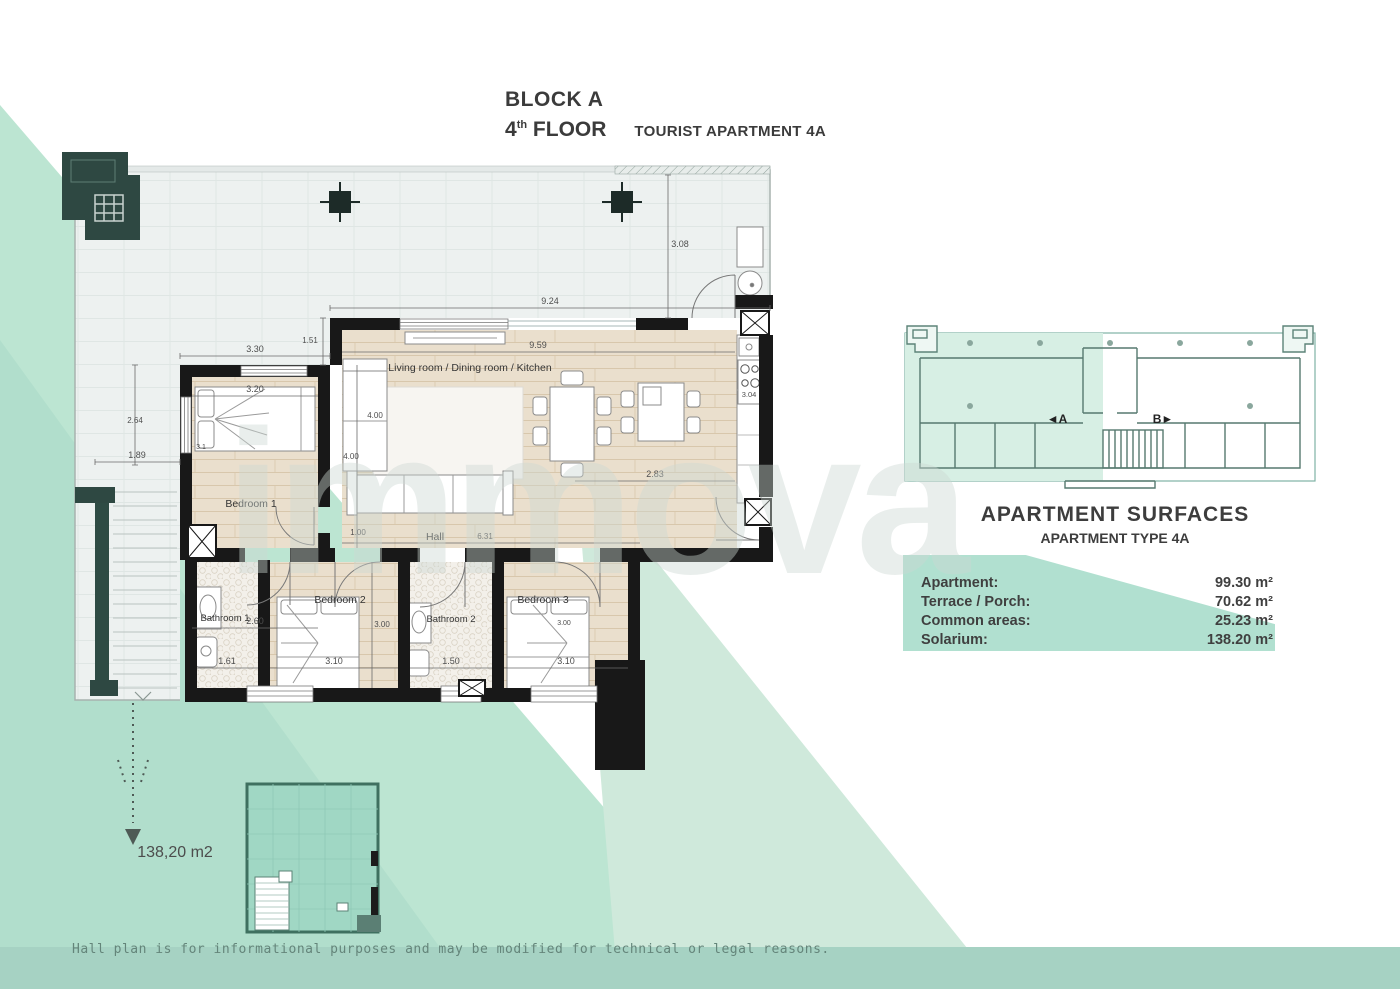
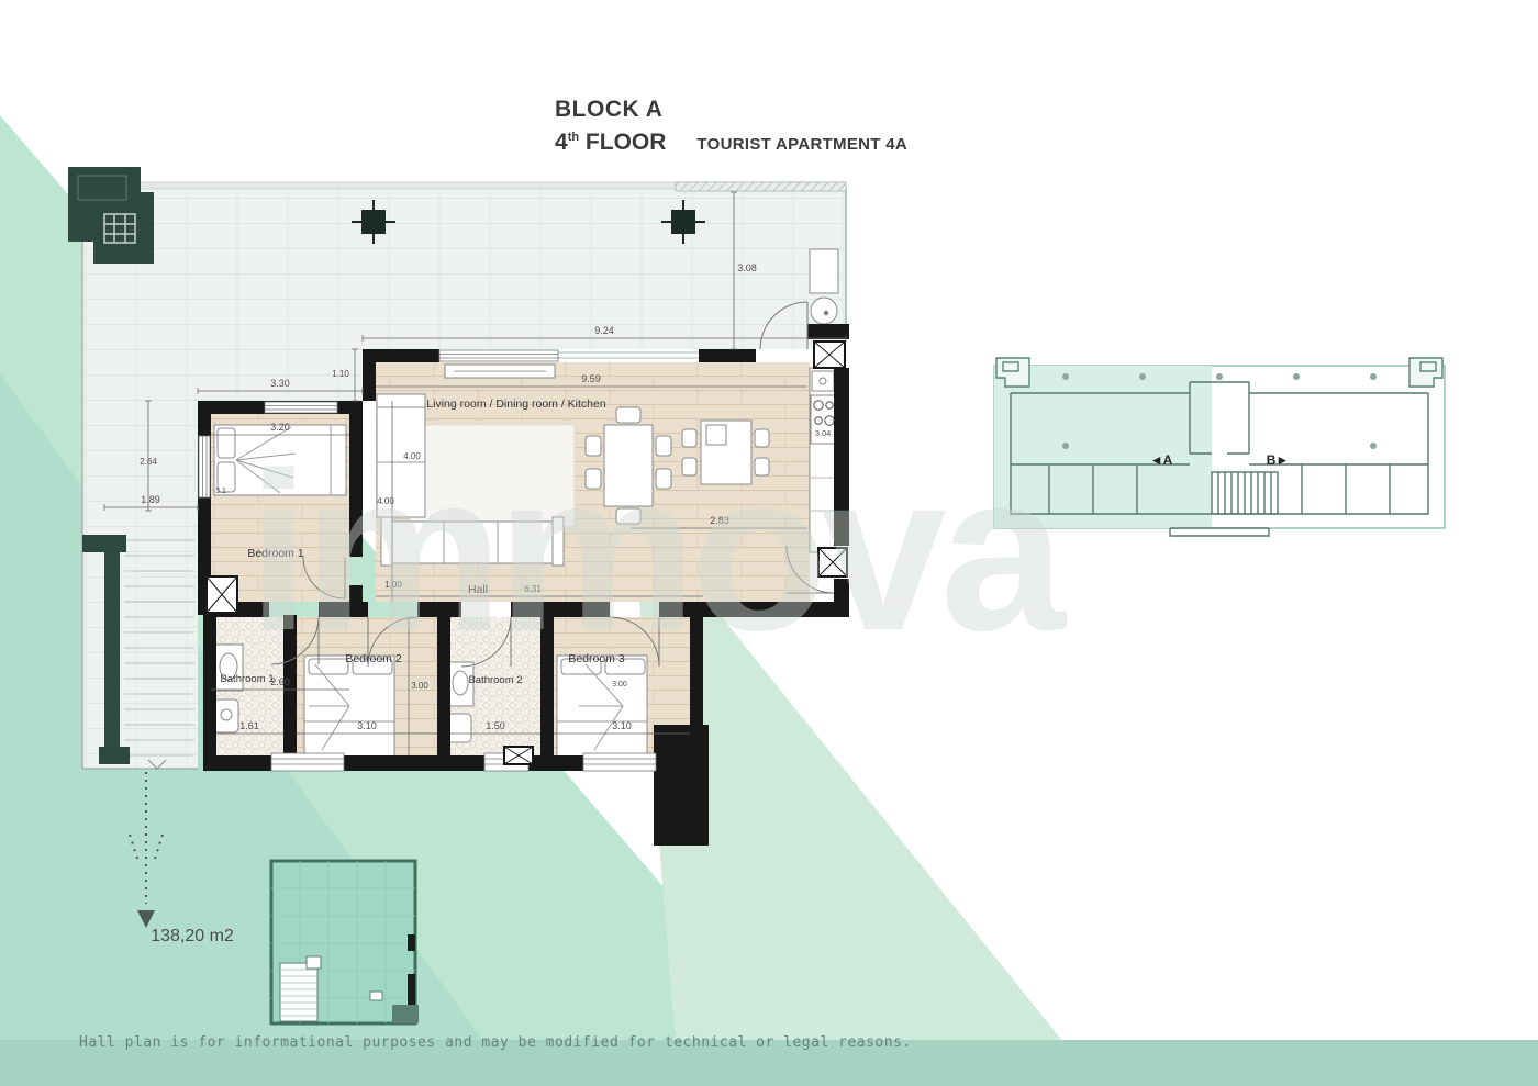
  BLOCK A
  4th FLOOR
  TOURIST APARTMENT 4A
  3.30
- 1.51
+ 1.10
  9.24
  3.08
  9.59
  3.20
  4.00
  4.00
  3.04
  2.64
  1.89
  2.60
  1.00
  6.31
  3.00
  1.61
  3.10
  1.50
  3.10
  2.83
  Living room / Dining room / Kitchen
  Bedroom 1
  Hall
  Bedroom 2
  Bedroom 3
  Bathroom 1
  Bathroom 2
  ◄A
  B►
- APARTMENT SURFACES
- APARTMENT TYPE 4A
- Apartment:
- 99.30 m²
- Terrace / Porch:
- 70.62 m²
- Common areas:
- 25.23 m²
- Solarium:
- 138.20 m²
  138,20 m2
  immova
  Hall plan is for informational purposes and may be modified for technical or legal reasons.
